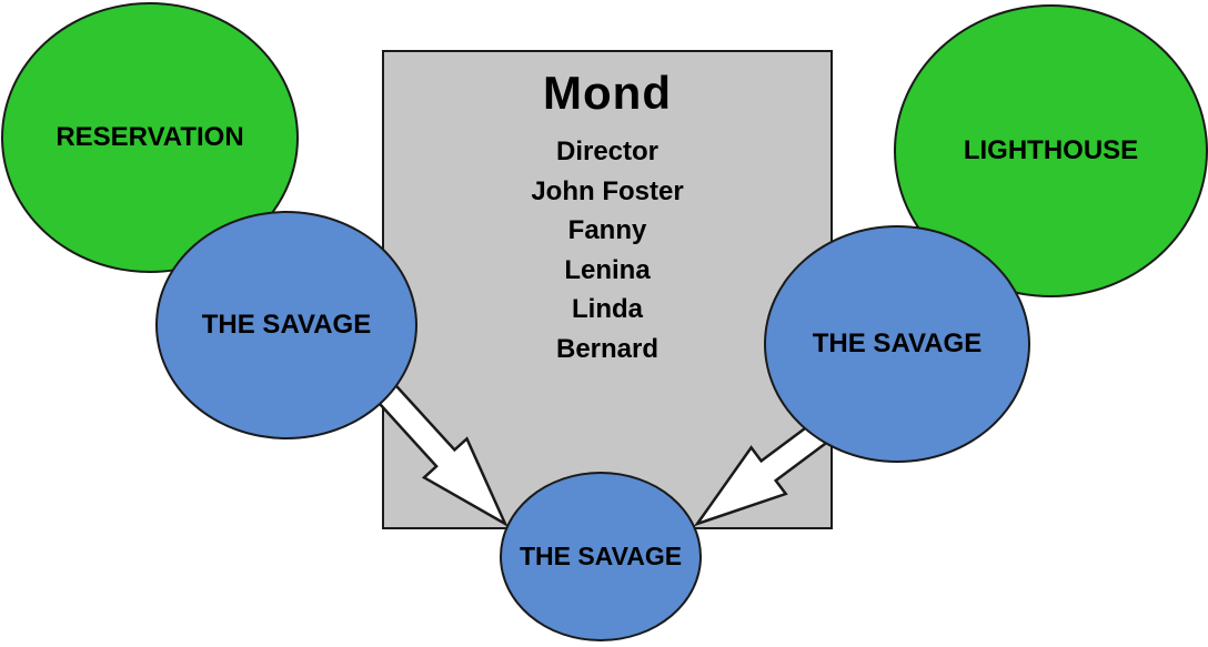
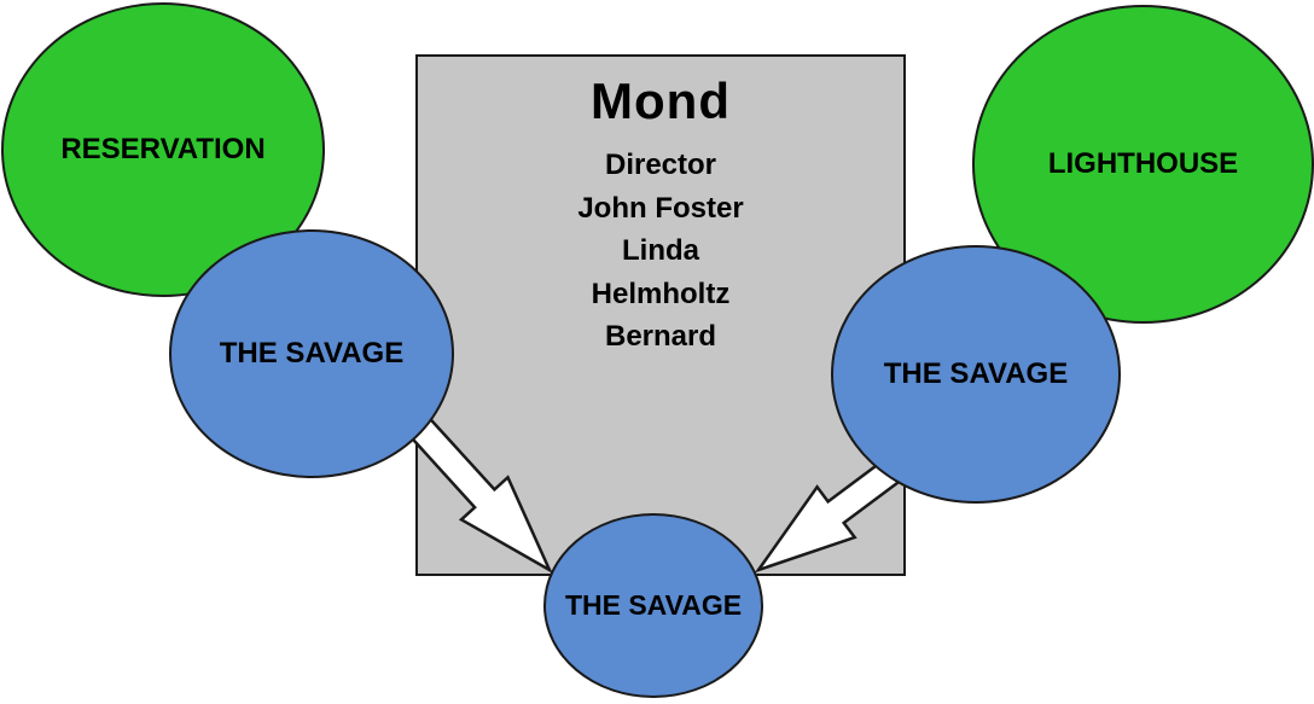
  Mond
  Director
  John Foster
- Fanny
- Lenina
  Linda
+ Helmholtz
  Bernard
  RESERVATION
  LIGHTHOUSE
  THE SAVAGE
  THE SAVAGE
  THE SAVAGE
